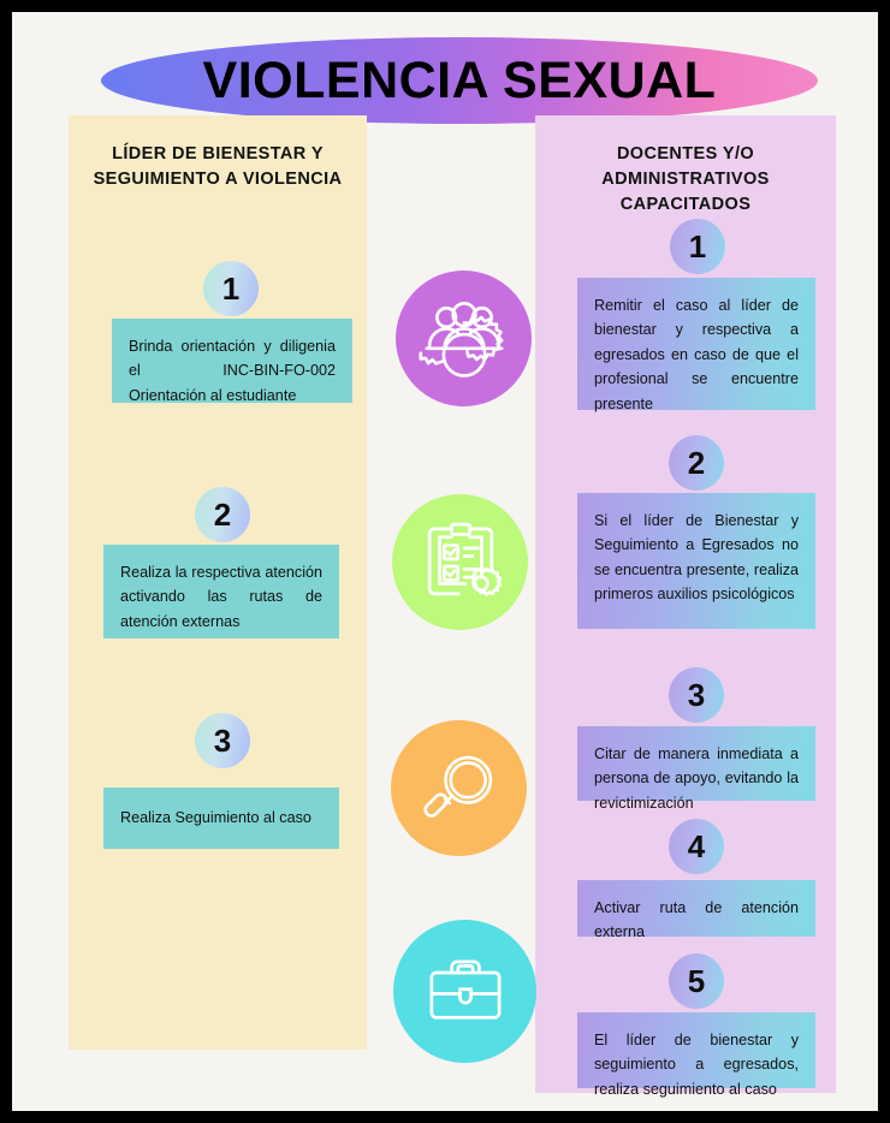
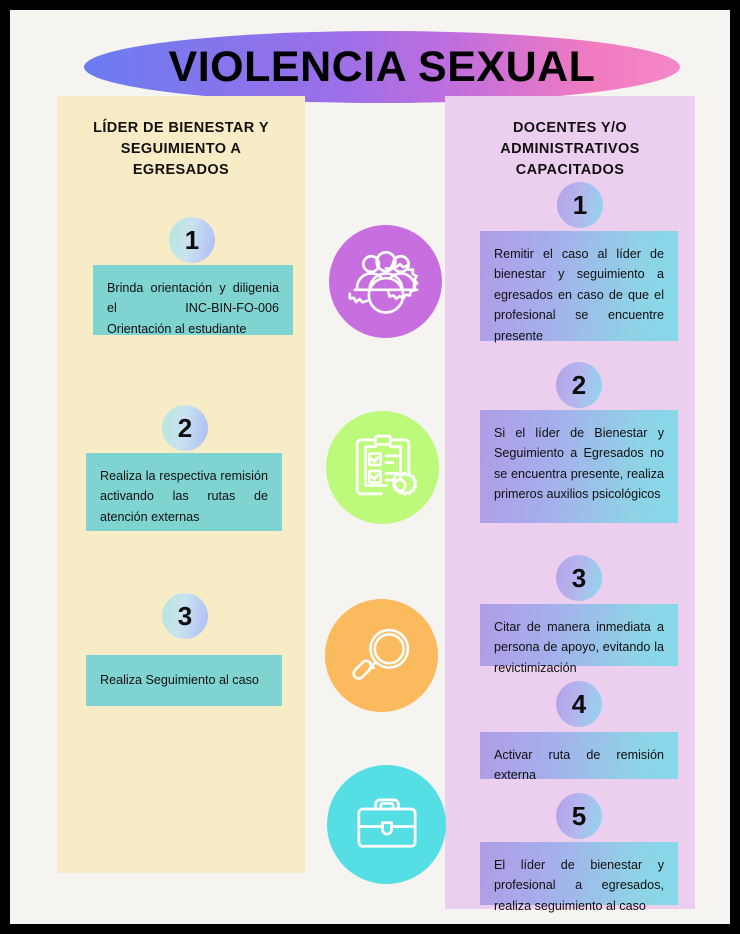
  VIOLENCIA SEXUAL
- LÍDER DE BIENESTAR Y SEGUIMIENTO A VIOLENCIA
+ LÍDER DE BIENESTAR Y SEGUIMIENTO A EGRESADOS
  1
- Brinda orientación y diligenia el INC-BIN-FO-002 Orientación al estudiante
+ Brinda orientación y diligenia el INC-BIN-FO-006 Orientación al estudiante
  2
- Realiza la respectiva atención activando las rutas de atención externas
+ Realiza la respectiva remisión activando las rutas de atención externas
  3
  Realiza Seguimiento al caso
  DOCENTES Y/O ADMINISTRATIVOS CAPACITADOS
  1
- Remitir el caso al líder de bienestar y respectiva a egresados en caso de que el profesional se encuentre presente
+ Remitir el caso al líder de bienestar y seguimiento a egresados en caso de que el profesional se encuentre presente
  2
  Si el líder de Bienestar y Seguimiento a Egresados no se encuentra presente, realiza primeros auxilios psicológicos
  3
  Citar de manera inmediata a persona de apoyo, evitando la revictimización
  4
- Activar ruta de atención externa
+ Activar ruta de remisión externa
  5
- El líder de bienestar y seguimiento a egresados, realiza seguimiento al caso
+ El líder de bienestar y profesional a egresados, realiza seguimiento al caso
